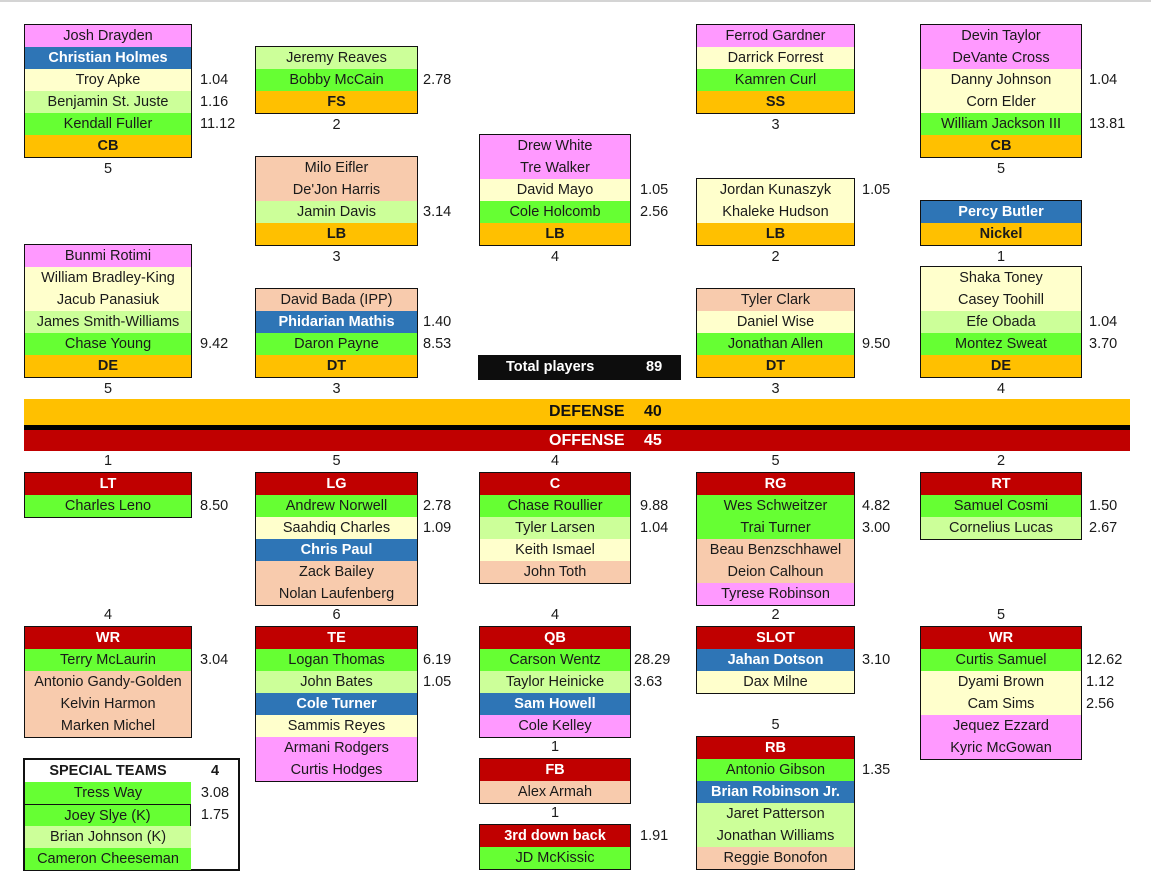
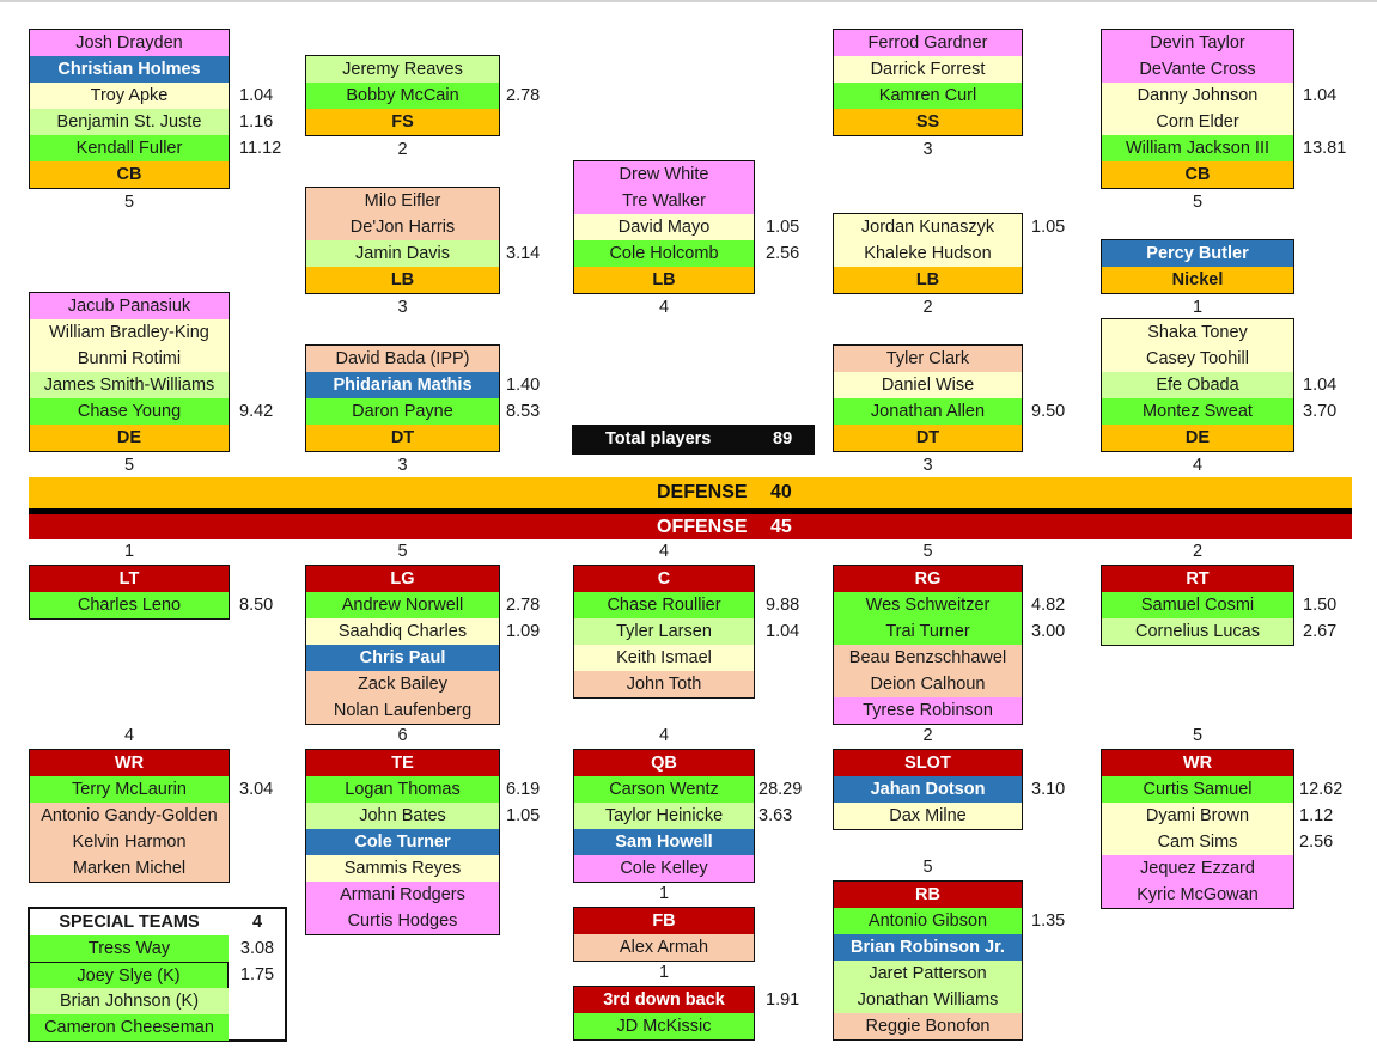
  Josh Drayden
  Christian Holmes
  Troy Apke
  Benjamin St. Juste
  Kendall Fuller
  CB
  1.04
  1.16
  11.12
  5
  Jeremy Reaves
  Bobby McCain
  FS
  2.78
  2
  Ferrod Gardner
  Darrick Forrest
  Kamren Curl
  SS
  3
  Devin Taylor
  DeVante Cross
  Danny Johnson
  Corn Elder
  William Jackson III
  CB
  1.04
  13.81
  5
  Milo Eifler
  De'Jon Harris
  Jamin Davis
  LB
  3.14
  3
  Drew White
  Tre Walker
  David Mayo
  Cole Holcomb
  LB
  1.05
  2.56
  4
  Jordan Kunaszyk
  Khaleke Hudson
  LB
  1.05
  2
  Percy Butler
  Nickel
  1
- Bunmi Rotimi
+ Jacub Panasiuk
  William Bradley-King
- Jacub Panasiuk
+ Bunmi Rotimi
  James Smith-Williams
  Chase Young
  DE
  9.42
  5
  David Bada (IPP)
  Phidarian Mathis
  Daron Payne
  DT
  1.40
  8.53
  3
  Tyler Clark
  Daniel Wise
  Jonathan Allen
  DT
  9.50
  3
  Shaka Toney
  Casey Toohill
  Efe Obada
  Montez Sweat
  DE
  1.04
  3.70
  4
  LT
  Charles Leno
  8.50
  1
  LG
  Andrew Norwell
  Saahdiq Charles
  Chris Paul
  Zack Bailey
  Nolan Laufenberg
  2.78
  1.09
  5
  C
  Chase Roullier
  Tyler Larsen
  Keith Ismael
  John Toth
  9.88
  1.04
  4
  RG
  Wes Schweitzer
  Trai Turner
  Beau Benzschhawel
  Deion Calhoun
  Tyrese Robinson
  4.82
  3.00
  5
  RT
  Samuel Cosmi
  Cornelius Lucas
  1.50
  2.67
  2
  WR
  Terry McLaurin
  Antonio Gandy-Golden
  Kelvin Harmon
  Marken Michel
  3.04
  4
  TE
  Logan Thomas
  John Bates
  Cole Turner
  Sammis Reyes
  Armani Rodgers
  Curtis Hodges
  6.19
  1.05
  6
  QB
  Carson Wentz
  Taylor Heinicke
  Sam Howell
  Cole Kelley
  28.29
  3.63
  4
  SLOT
  Jahan Dotson
  Dax Milne
  3.10
  2
  WR
  Curtis Samuel
  Dyami Brown
  Cam Sims
  Jequez Ezzard
  Kyric McGowan
  12.62
  1.12
  2.56
  5
  FB
  Alex Armah
  1
  3rd down back
  JD McKissic
  1.91
  1
  RB
  Antonio Gibson
  Brian Robinson Jr.
  Jaret Patterson
  Jonathan Williams
  Reggie Bonofon
  1.35
  5
  Total players
  89
  DEFENSE
  40
  OFFENSE
  45
  SPECIAL TEAMS
  4
  Tress Way
  3.08
  Joey Slye (K)
  1.75
  Brian Johnson (K)
  Cameron Cheeseman
